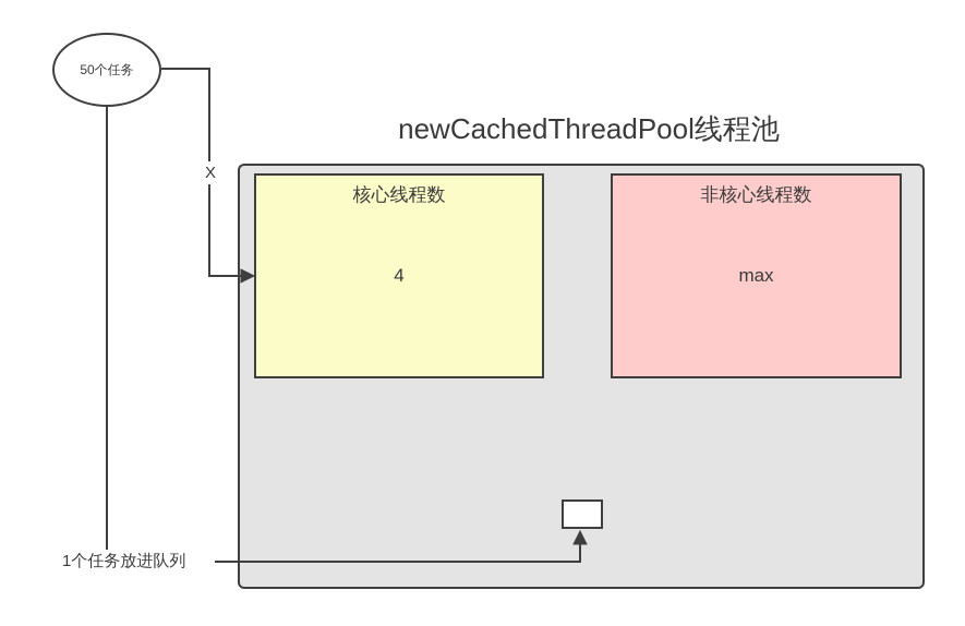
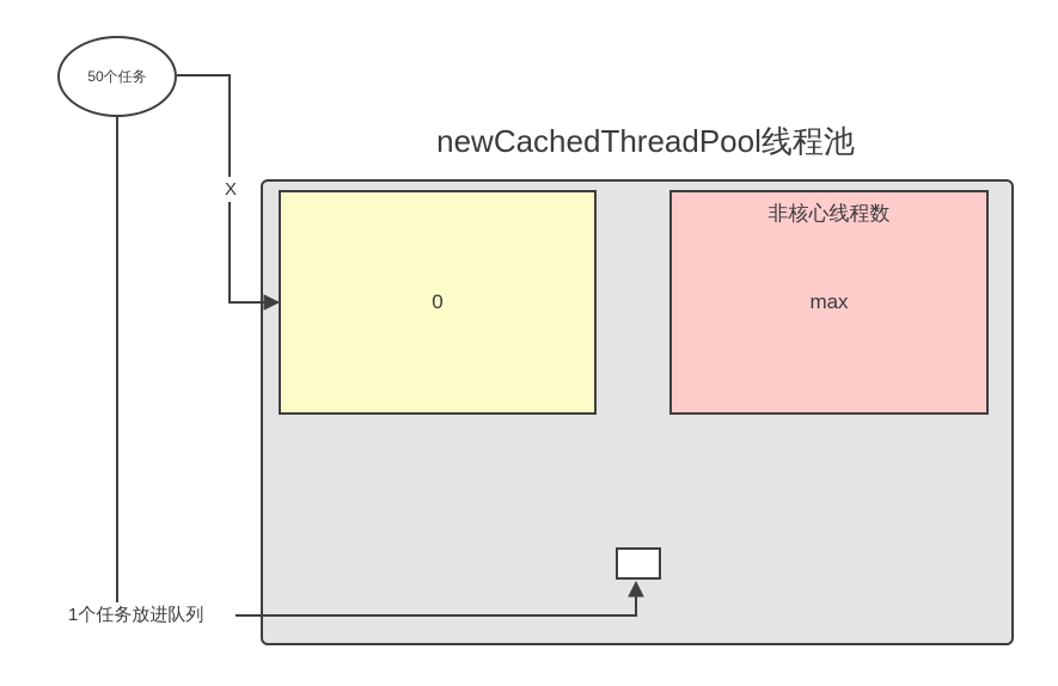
  newCachedThreadPool线程池
- 核心线程数
- 4
+ 0
  非核心线程数
  max
  50个任务
  X
  1个任务放进队列
